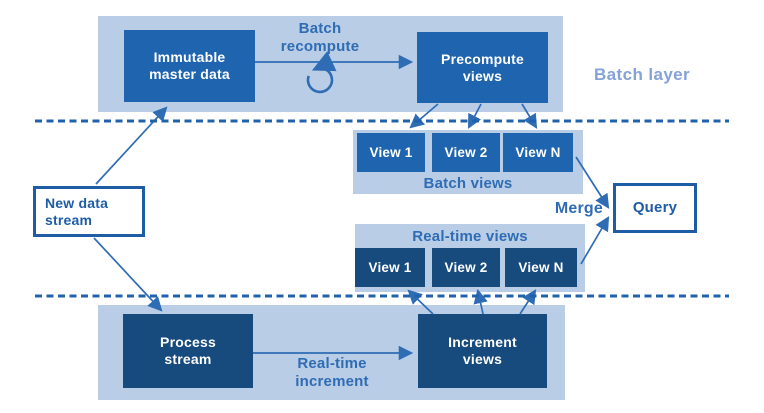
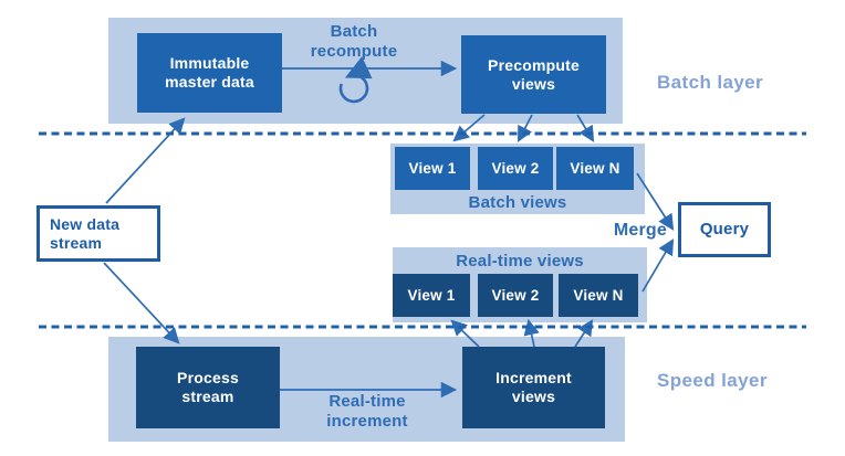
  Immutable
  master data
  Precompute
  views
  Batch
  recompute
  View 1
  View 2
  View N
  Batch views
  Real-time views
  View 1
  View 2
  View N
  Merge
  Query
  New data
  stream
  Process
  stream
  Increment
  views
  Real-time
  increment
  Batch layer
+ Speed layer
